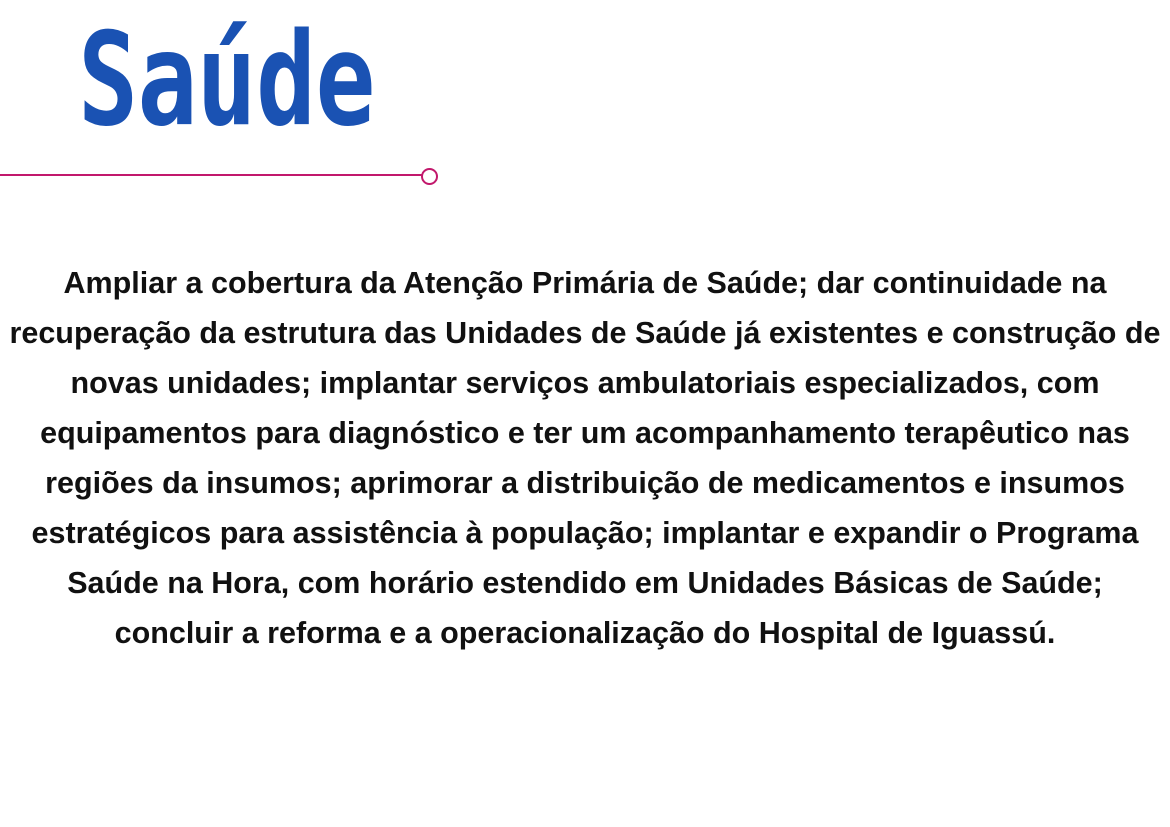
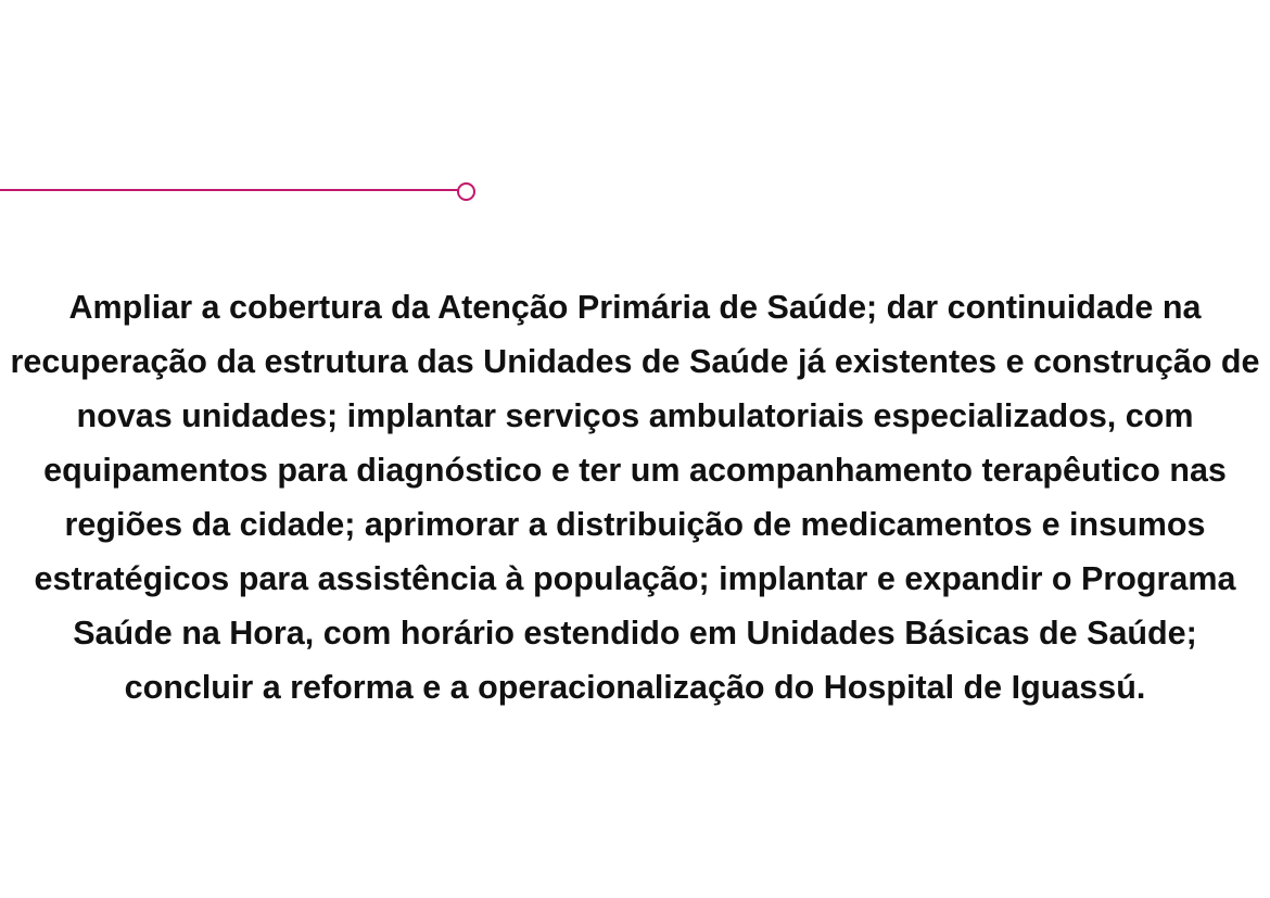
- Saúde
- Ampliar a cobertura da Atenção Primária de Saúde; dar continuidade na recuperação da estrutura das Unidades de Saúde já existentes e construção de novas unidades; implantar serviços ambulatoriais especializados, com equipamentos para diagnóstico e ter um acompanhamento terapêutico nas regiões da insumos; aprimorar a distribuição de medicamentos e insumos estratégicos para assistência à população; implantar e expandir o Programa Saúde na Hora, com horário estendido em Unidades Básicas de Saúde; concluir a reforma e a operacionalização do Hospital de Iguassú.
+ Ampliar a cobertura da Atenção Primária de Saúde; dar continuidade na recuperação da estrutura das Unidades de Saúde já existentes e construção de novas unidades; implantar serviços ambulatoriais especializados, com equipamentos para diagnóstico e ter um acompanhamento terapêutico nas regiões da cidade; aprimorar a distribuição de medicamentos e insumos estratégicos para assistência à população; implantar e expandir o Programa Saúde na Hora, com horário estendido em Unidades Básicas de Saúde; concluir a reforma e a operacionalização do Hospital de Iguassú.
